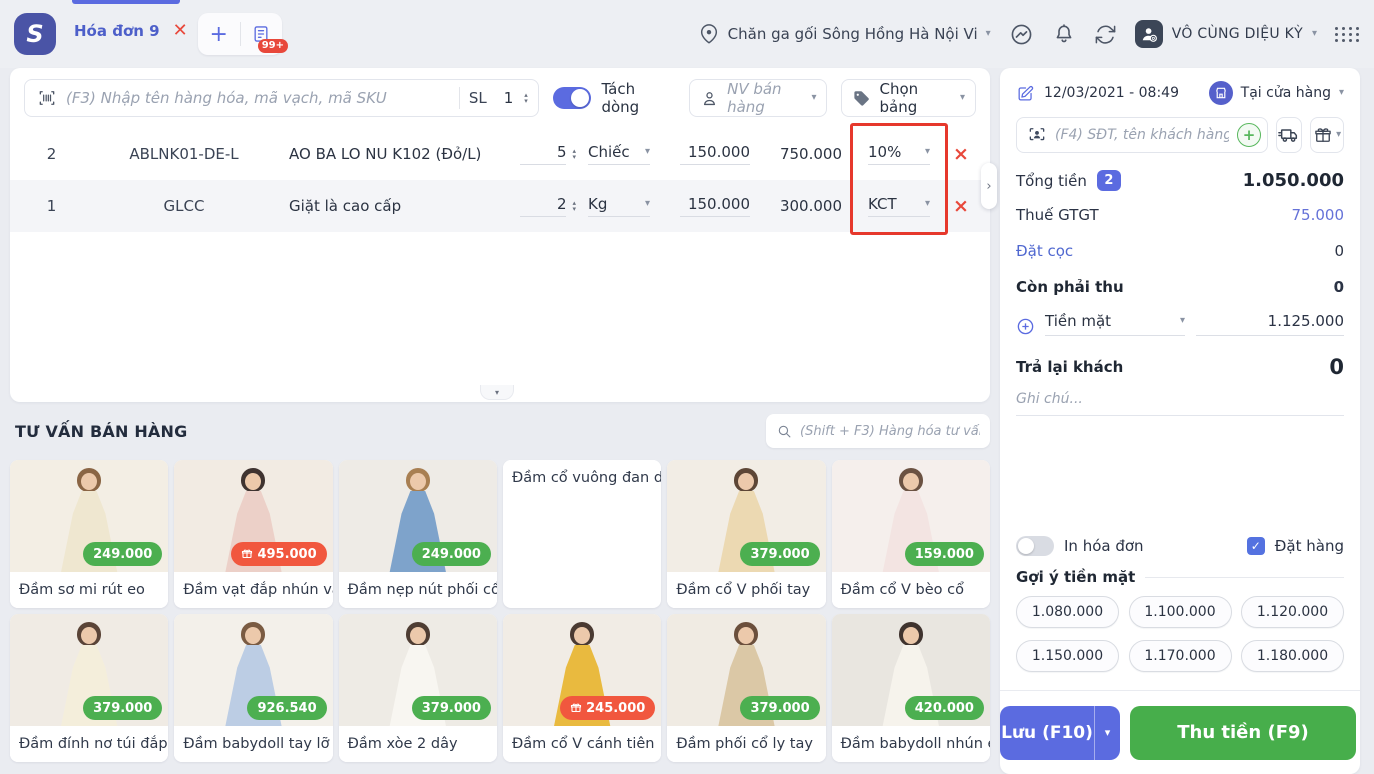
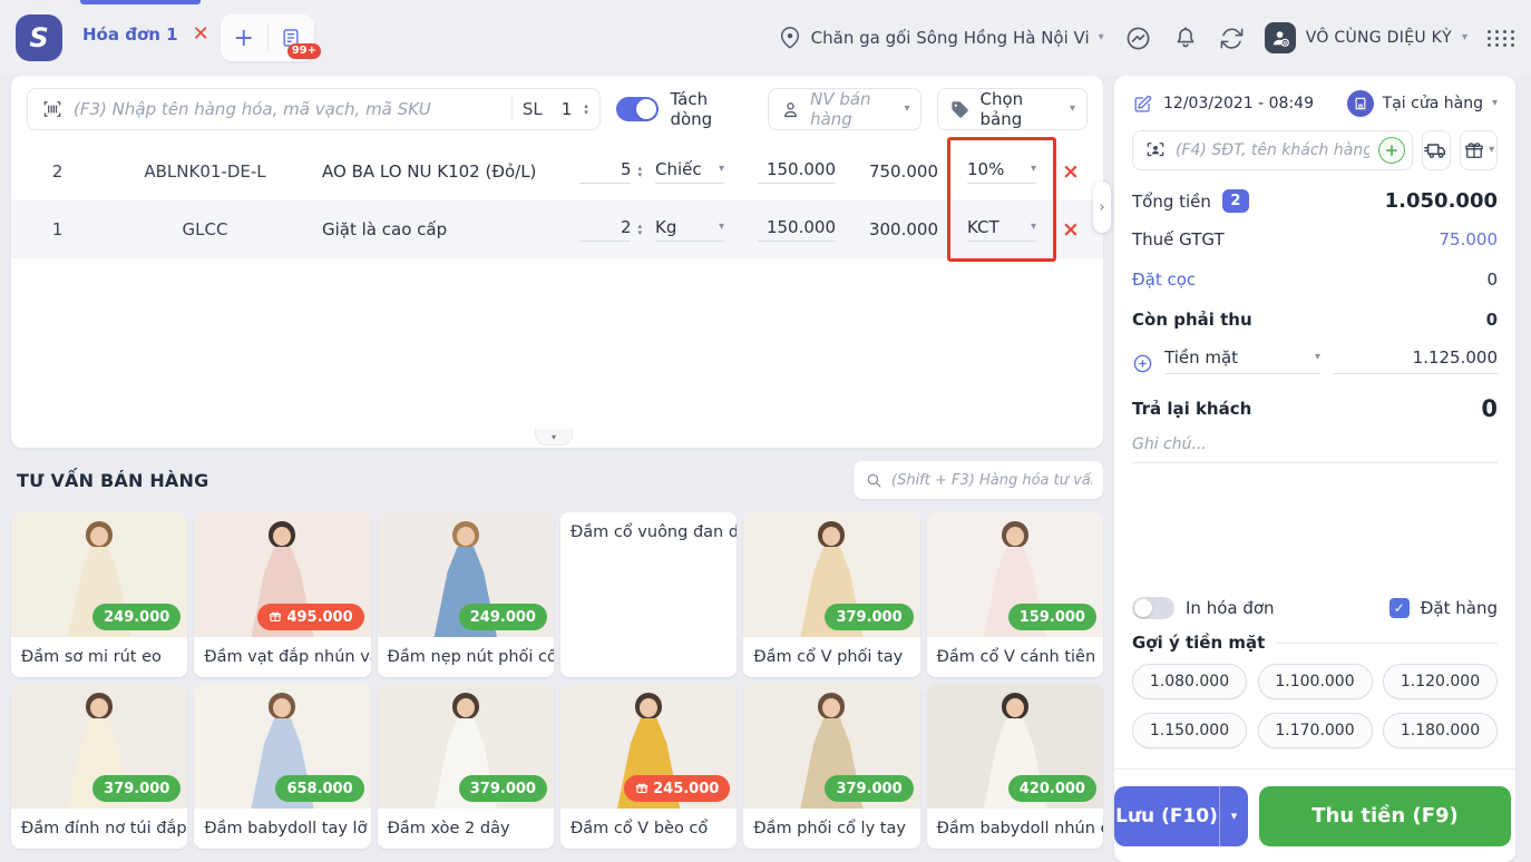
  S
- Hóa đơn 9
+ Hóa đơn 1
  ✕
  +
  99+
  Chăn ga gối Sông Hồng Hà Nội Vi
  ▾
  VÔ CÙNG DIỆU KỲ
  ▾
  (F3) Nhập tên hàng hóa, mã vạch, mã SKU
  SL
  1
  ▴
  ▾
  Tách dòng
  NV bán hàng
  ▾
  Chọn bảng
  ▾
  2
  ABLNK01-DE-L
  AO BA LO NU K102 (Đỏ/L)
  5
  ▴
  ▾
  Chiếc
  ▾
  150.000
  750.000
  10%
  ▾
  ×
  1
  GLCC
  Giặt là cao cấp
  2
  ▴
  ▾
  Kg
  ▾
  150.000
  300.000
  KCT
  ▾
  ×
  ›
  ▾
  TƯ VẤN BÁN HÀNG
  (Shift + F3) Hàng hóa tư vấ
  249.000
  Đầm sơ mi rút eo
  495.000
  Đầm vạt đắp nhún v
  249.000
  Đầm nẹp nút phối cổ
  Đầm cổ vuông đan d
  379.000
  Đầm cổ V phối tay
  159.000
- Đầm cổ V bèo cổ
+ Đầm cổ V cánh tiên
  379.000
  Đầm đính nơ túi đắp
- 926.540
+ 658.000
  Đầm babydoll tay lỡ
  379.000
  Đầm xòe 2 dây
  245.000
- Đầm cổ V cánh tiên
+ Đầm cổ V bèo cổ
  379.000
  Đầm phối cổ ly tay
  420.000
  Đầm babydoll nhún
  12/03/2021 - 08:49
  Tại cửa hàng
  ▾
  (F4) SĐT, tên khách hàng
  +
  ▾
  Tổng tiền
  2
  1.050.000
  Thuế GTGT
  75.000
  Đặt cọc
  0
  Còn phải thu
  0
  Tiền mặt
  ▾
  1.125.000
  Trả lại khách
  0
  Ghi chú...
  In hóa đơn
  ✓
  Đặt hàng
  Gợi ý tiền mặt
  1.080.000
  1.100.000
  1.120.000
  1.150.000
  1.170.000
  1.180.000
  Lưu (F10)
  ▾
  Thu tiền (F9)
